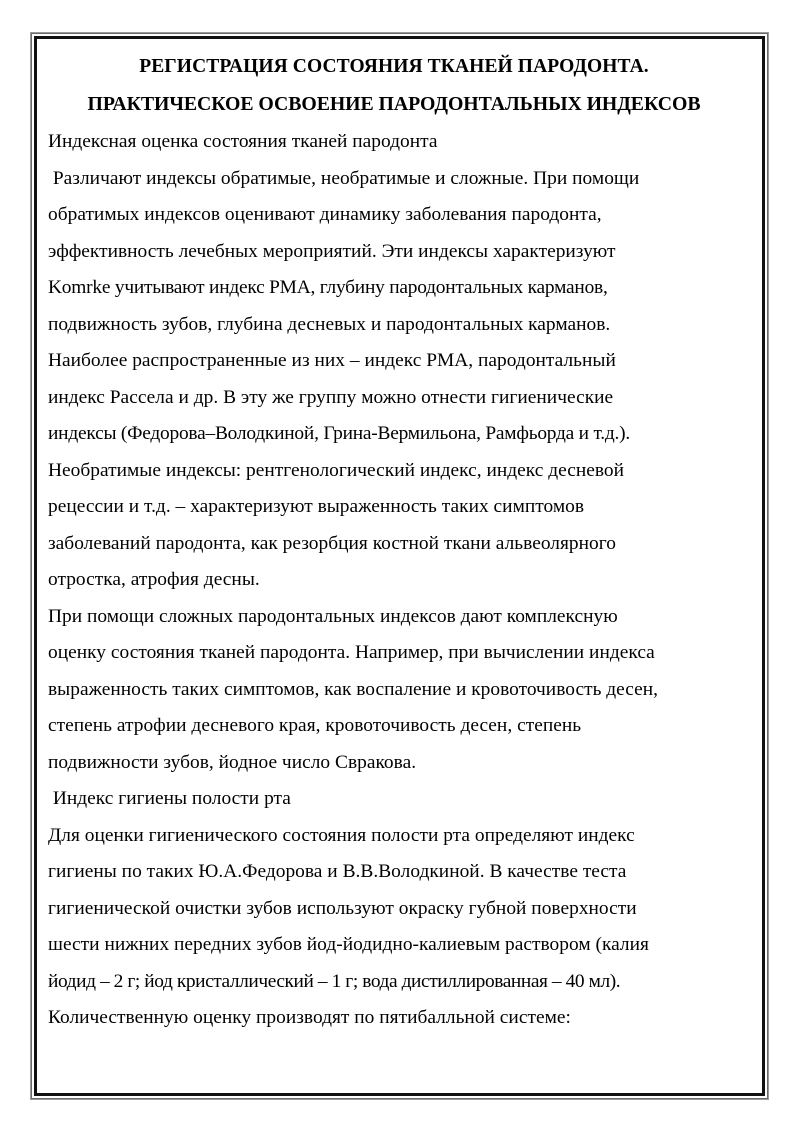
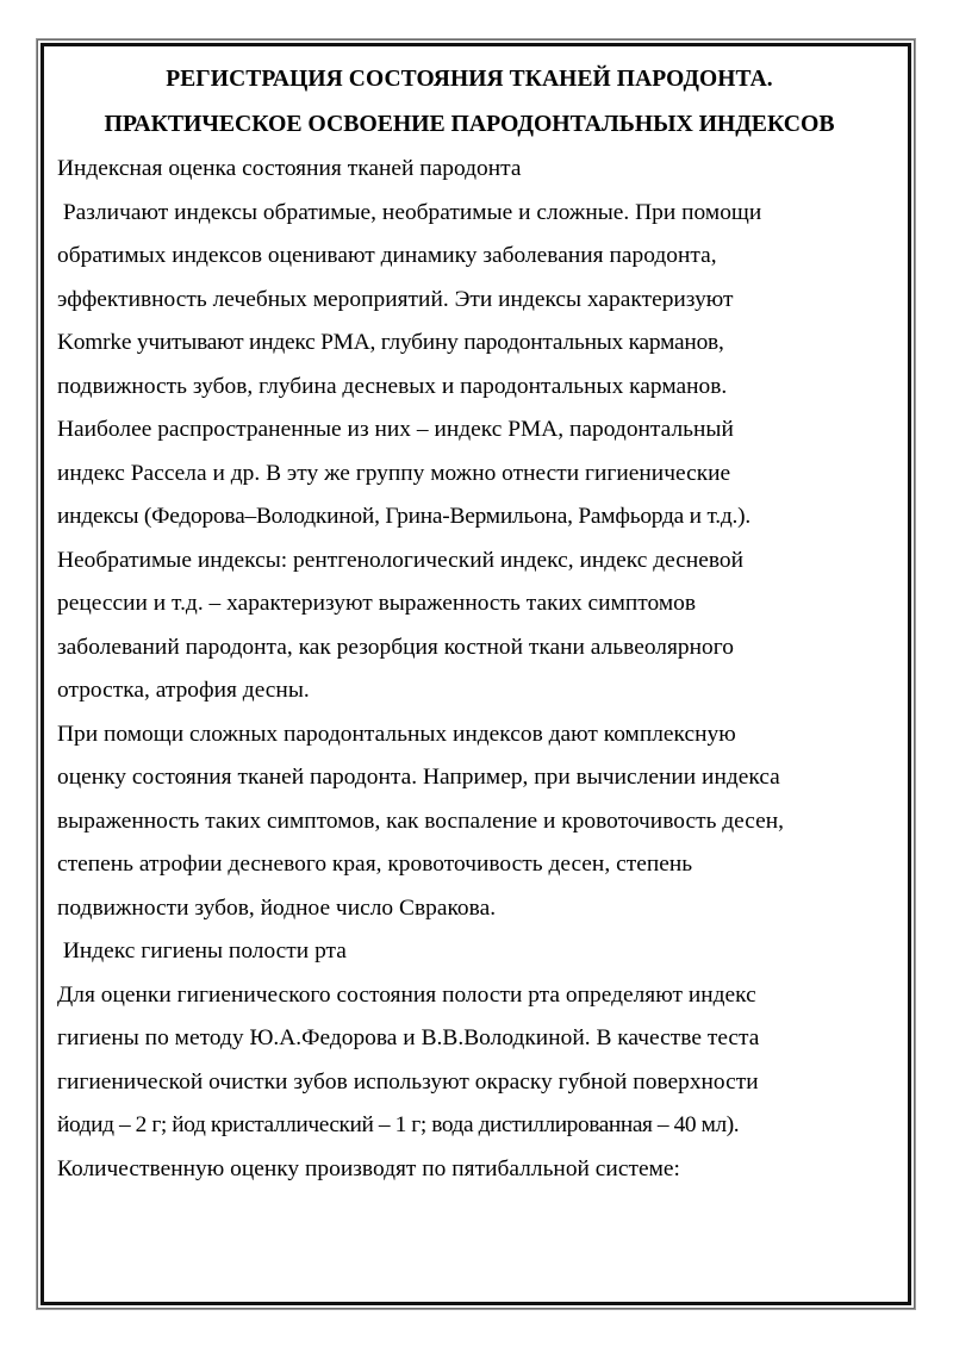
  РЕГИСТРАЦИЯ СОСТОЯНИЯ ТКАНЕЙ ПАРОДОНТА.
  ПРАКТИЧЕСКОЕ ОСВОЕНИЕ ПАРОДОНТАЛЬНЫХ ИНДЕКСОВ
  Индексная оценка состояния тканей пародонта
  Различают индексы обратимые, необратимые и сложные. При помощи
  обратимых индексов оценивают динамику заболевания пародонта,
  эффективность лечебных мероприятий. Эти индексы характеризуют
  Komrke учитывают индекс РМА, глубину пародонтальных карманов,
  подвижность зубов, глубина десневых и пародонтальных карманов.
  Наиболее распространенные из них – индекс РМА, пародонтальный
  индекс Рассела и др. В эту же группу можно отнести гигиенические
  индексы (Федорова–Володкиной, Грина-Вермильона, Рамфьорда и т.д.).
  Необратимые индексы: рентгенологический индекс, индекс десневой
  рецессии и т.д. – характеризуют выраженность таких симптомов
  заболеваний пародонта, как резорбция костной ткани альвеолярного
  отростка, атрофия десны.
  При помощи сложных пародонтальных индексов дают комплексную
  оценку состояния тканей пародонта. Например, при вычислении индекса
  выраженность таких симптомов, как воспаление и кровоточивость десен,
  степень атрофии десневого края, кровоточивость десен, степень
  подвижности зубов, йодное число Свракова.
  Индекс гигиены полости рта
  Для оценки гигиенического состояния полости рта определяют индекс
- гигиены по таких Ю.А.Федорова и В.В.Володкиной. В качестве теста
+ гигиены по методу Ю.А.Федорова и В.В.Володкиной. В качестве теста
  гигиенической очистки зубов используют окраску губной поверхности
- шести нижних передних зубов йод-йодидно-калиевым раствором (калия
  йодид – 2 г; йод кристаллический – 1 г; вода дистиллированная – 40 мл).
  Количественную оценку производят по пятибалльной системе:
